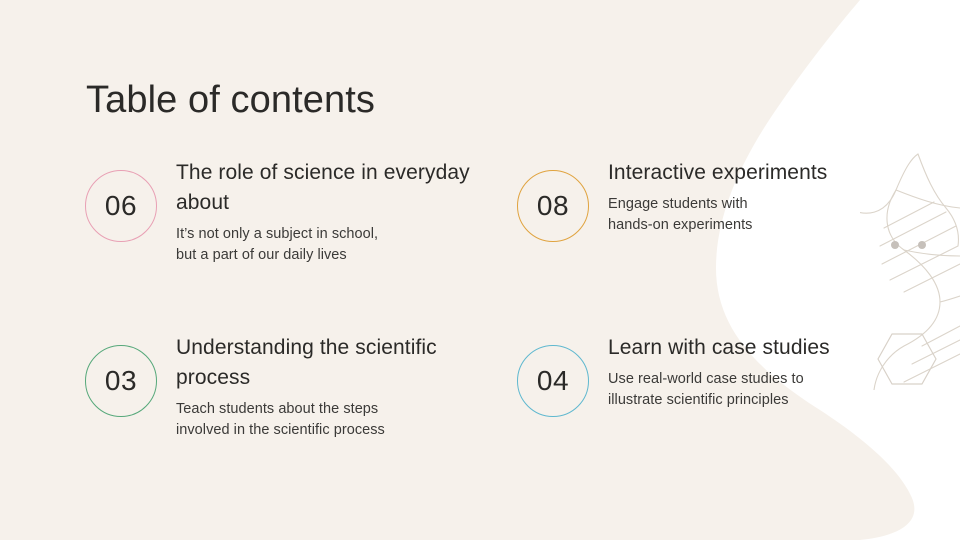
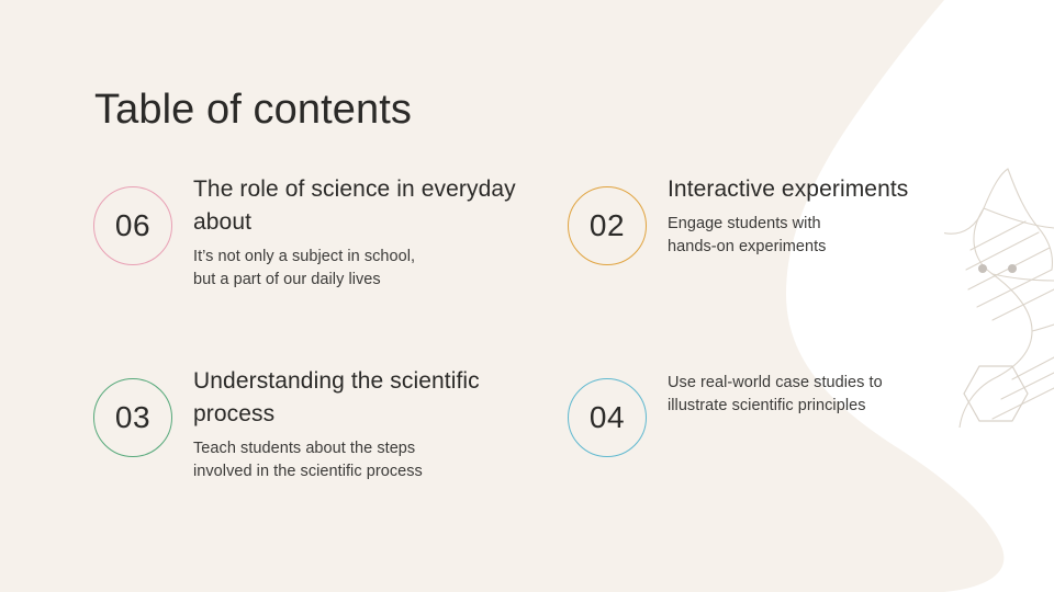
  Table of contents
  06
  The role of science in everyday about
  It’s not only a subject in school,
  but a part of our daily lives
- 08
+ 02
  Interactive experiments
  Engage students with
  hands-on experiments
  03
  Understanding the scientific process
  Teach students about the steps
  involved in the scientific process
  04
- Learn with case studies
  Use real-world case studies to
  illustrate scientific principles
